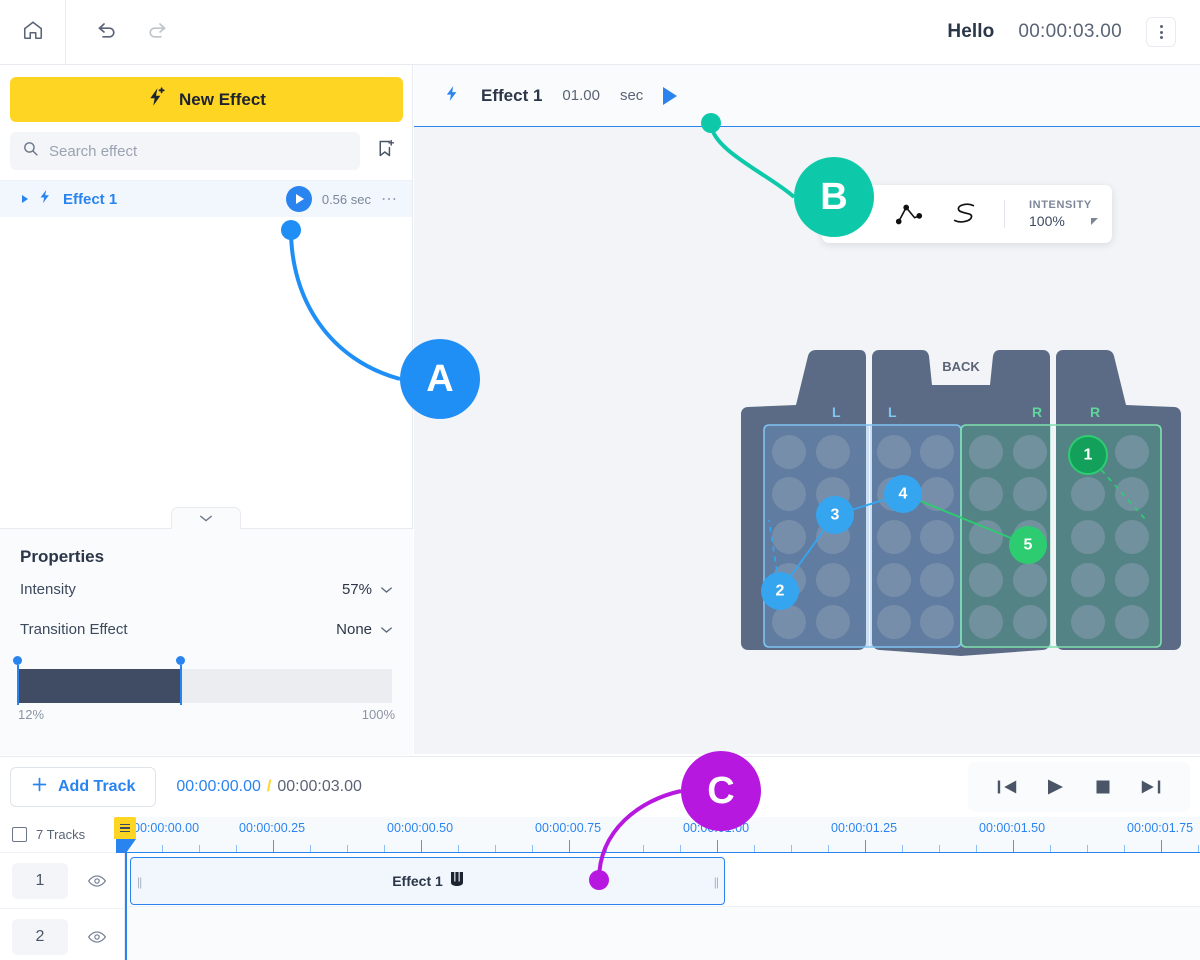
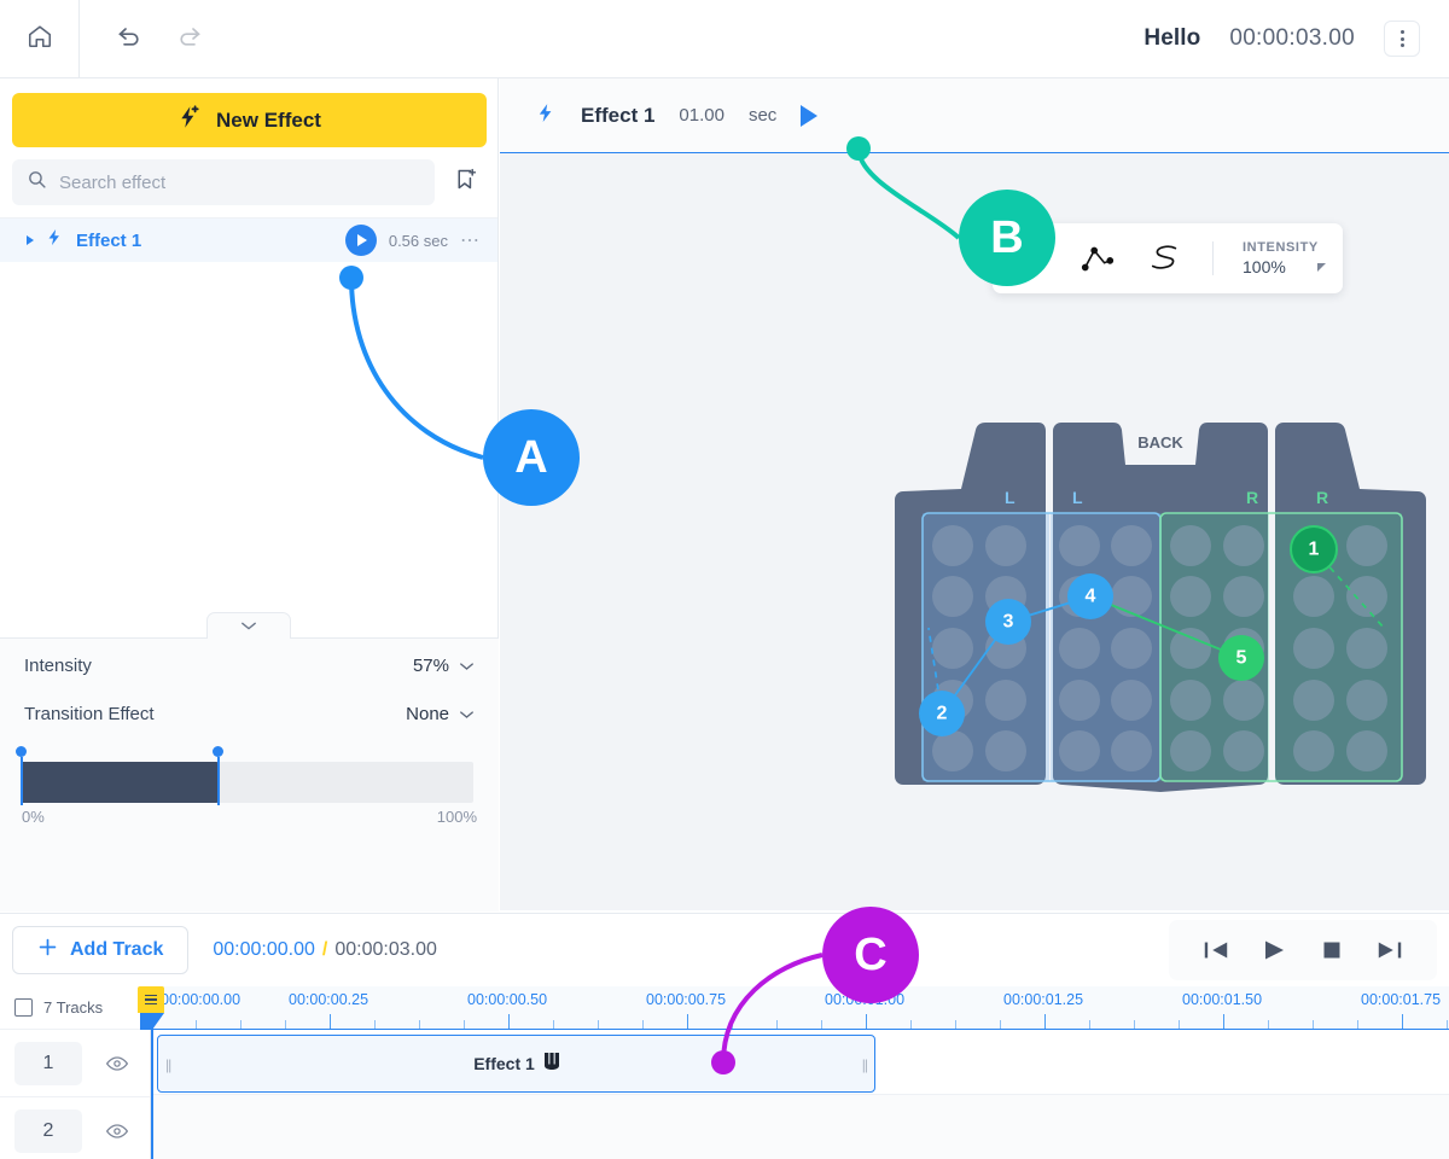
  Hello
  00:00:03.00
  New Effect
  Search effect
  Effect 1
  0.56 sec
  ⋯
- Properties
  Intensity
  57%
  Transition Effect
  None
- 12%
+ 0%
  100%
  Effect 1
  01.00
  sec
  INTENSITY
  100%
  BACK
  L
  L
  R
  R
  1
  2
  3
  4
  5
  Add Track
  00:00:00.00
  /
  00:00:03.00
  7 Tracks
  1
  2
  00:00:00.00
  00:00:00.25
  00:00:00.50
  00:00:00.75
  00:00:01.25
  00:00:01.50
  00:00:01.75
  ||
  Effect 1
  ||
  A
  B
  C
